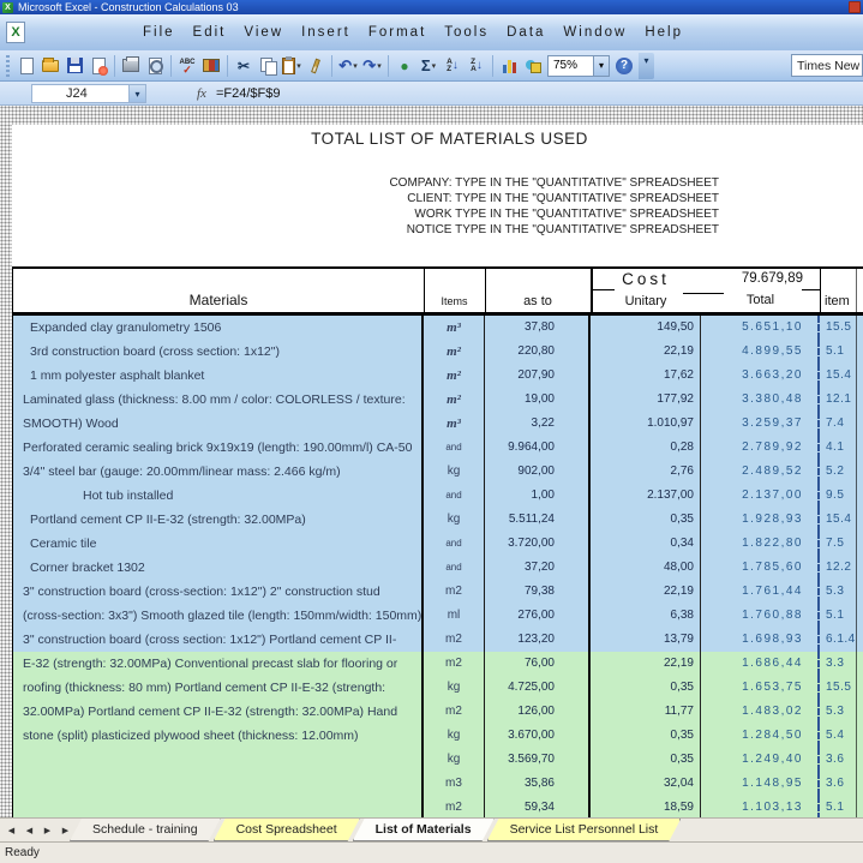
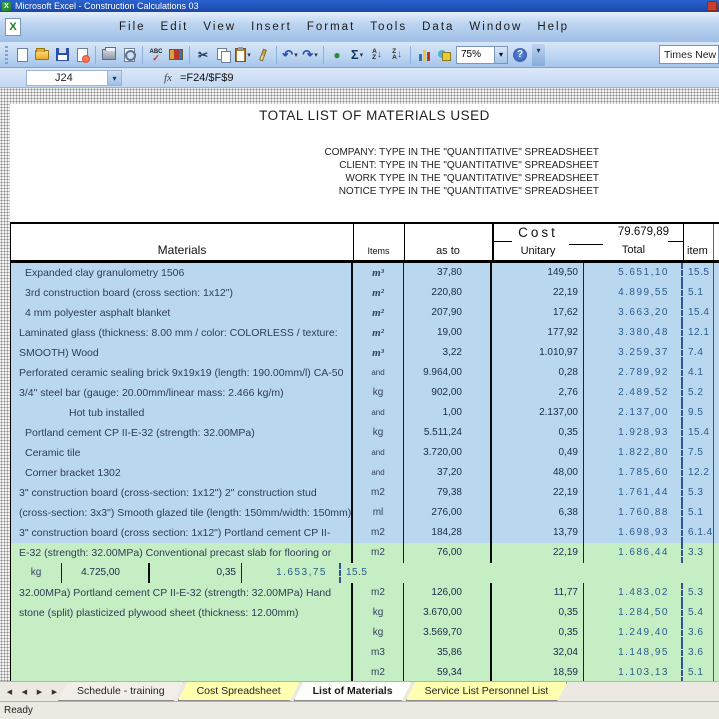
  Microsoft Excel - Construction Calculations 03
  X
  File
  Edit
  View
  Insert
  Format
  Tools
  Data
  Window
  Help
  ✓
  ✂
  ↶
  ↷
  ●
  Σ
  ↓
  ↓
  75%
  ▾
  ?
  ▾
  Times New
  J24
  ▾
  fx
  =F24/$F$9
  TOTAL LIST OF MATERIALS USED
  COMPANY: TYPE IN THE "QUANTITATIVE" SPREADSHEET
  CLIENT: TYPE IN THE "QUANTITATIVE" SPREADSHEET
  WORK TYPE IN THE "QUANTITATIVE" SPREADSHEET
  NOTICE TYPE IN THE "QUANTITATIVE" SPREADSHEET
  Materials
  Items
  as to
  Cost
  79.679,89
  Unitary
  Total
  item
  Expanded clay granulometry 1506
  m³
  37,80
  149,50
  5.651,10
  15.5
  3rd construction board (cross section: 1x12")
  m²
  220,80
  22,19
  4.899,55
  5.1
- 1 mm polyester asphalt blanket
+ 4 mm polyester asphalt blanket
  m²
  207,90
  17,62
  3.663,20
  15.4
  Laminated glass (thickness: 8.00 mm / color: COLORLESS / texture:
  m²
  19,00
  177,92
  3.380,48
  12.1
  SMOOTH) Wood
  m³
  3,22
  1.010,97
  3.259,37
  7.4
  Perforated ceramic sealing brick 9x19x19 (length: 190.00mm/l) CA-50
  and
  9.964,00
  0,28
  2.789,92
  4.1
  3/4" steel bar (gauge: 20.00mm/linear mass: 2.466 kg/m)
  kg
  902,00
  2,76
  2.489,52
  5.2
  Hot tub installed
  and
  1,00
  2.137,00
  2.137,00
  9.5
  Portland cement CP II-E-32 (strength: 32.00MPa)
  kg
  5.511,24
  0,35
  1.928,93
  15.4
  Ceramic tile
  and
  3.720,00
- 0,34
+ 0,49
  1.822,80
  7.5
  Corner bracket 1302
  and
  37,20
  48,00
  1.785,60
  12.2
  3" construction board (cross-section: 1x12") 2" construction stud
  m2
  79,38
  22,19
  1.761,44
  5.3
  (cross-section: 3x3") Smooth glazed tile (length: 150mm/width: 150mm)
  ml
  276,00
  6,38
  1.760,88
  5.1
  3" construction board (cross section: 1x12") Portland cement CP II-
  m2
- 123,20
+ 184,28
  13,79
  1.698,93
  6.1.4
  E-32 (strength: 32.00MPa) Conventional precast slab for flooring or
  m2
  76,00
  22,19
  1.686,44
  3.3
- roofing (thickness: 80 mm) Portland cement CP II-E-32 (strength:
  kg
  4.725,00
  0,35
  1.653,75
  15.5
  32.00MPa) Portland cement CP II-E-32 (strength: 32.00MPa) Hand
  m2
  126,00
  11,77
  1.483,02
  5.3
  stone (split) plasticized plywood sheet (thickness: 12.00mm)
  kg
  3.670,00
  0,35
  1.284,50
  5.4
  kg
  3.569,70
  0,35
  1.249,40
  3.6
  m3
  35,86
  32,04
  1.148,95
  3.6
  m2
  59,34
  18,59
  1.103,13
  5.1
  Schedule - training
  Cost Spreadsheet
  List of Materials
  Service List Personnel List
  Ready
